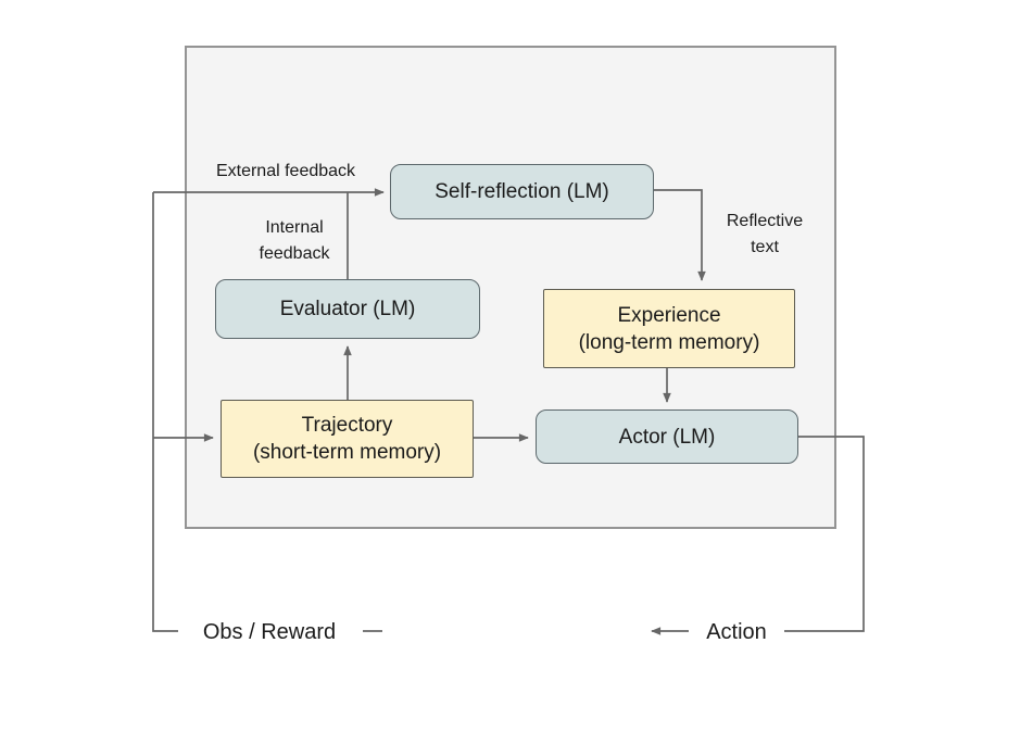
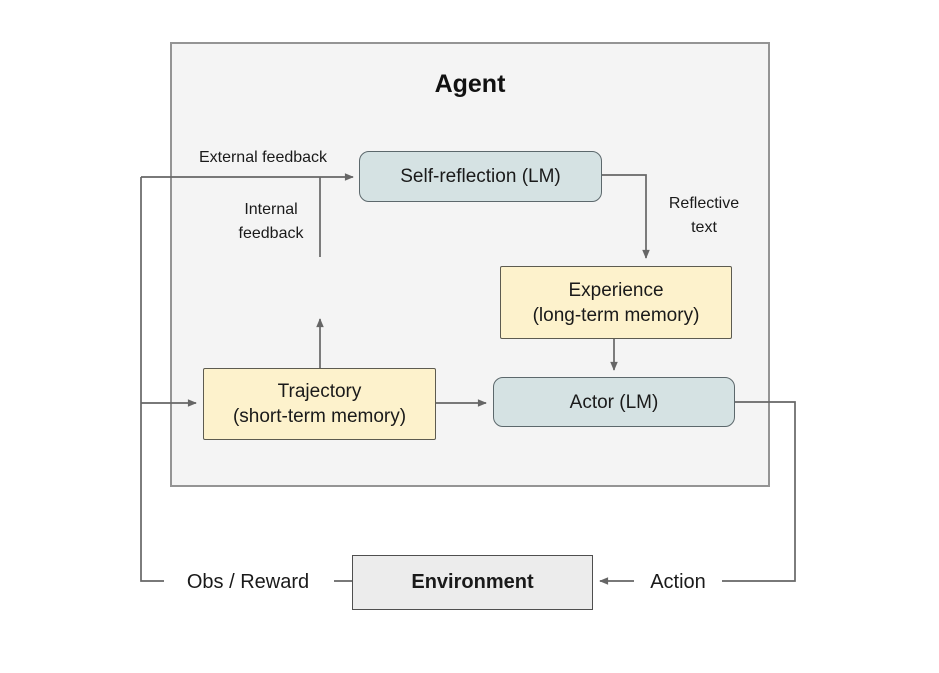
+ Agent
  Self-reflection (LM)
- Evaluator (LM)
  Experience
  (long-term memory)
  Trajectory
  (short-term memory)
  Actor (LM)
+ Environment
  External feedback
  Internal
  feedback
  Reflective
  text
  Obs / Reward
  Action
